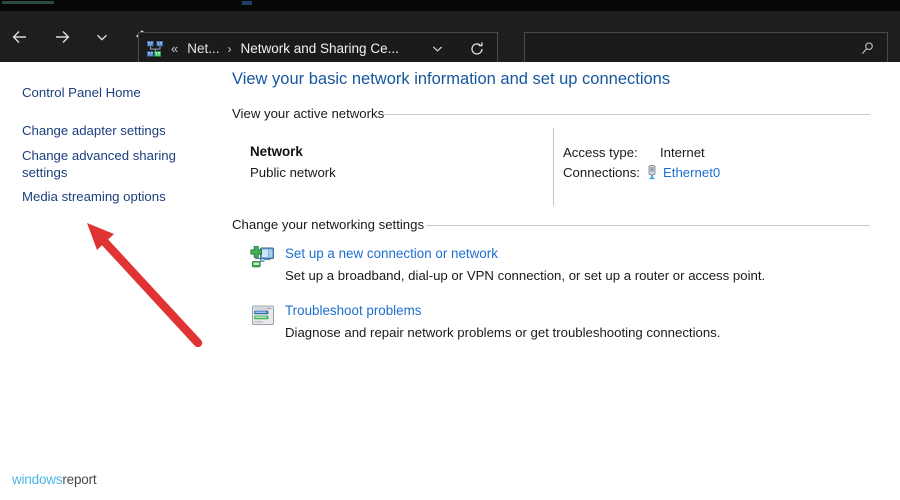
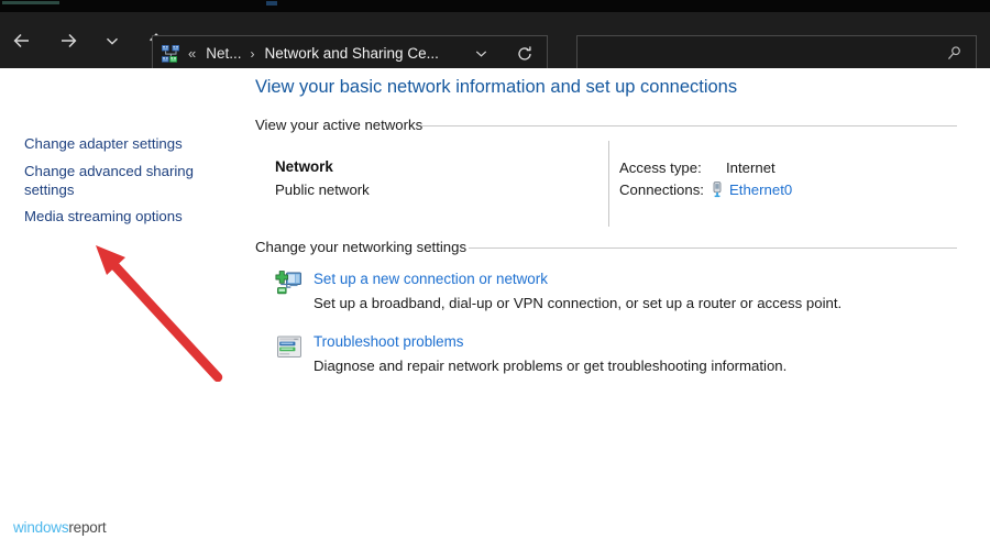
  «
  Net...
  ›
  Network and Sharing Ce...
- Control Panel Home
  Change adapter settings
  Change advanced sharing settings
  Media streaming options
  View your basic network information and set up connections
  View your active networks
  Network
  Public network
  Access type:
  Internet
  Connections:
  Ethernet0
  Change your networking settings
  Set up a new connection or network
  Set up a broadband, dial-up or VPN connection, or set up a router or access point.
  Troubleshoot problems
- Diagnose and repair network problems or get troubleshooting connections.
+ Diagnose and repair network problems or get troubleshooting information.
  windowsreport
